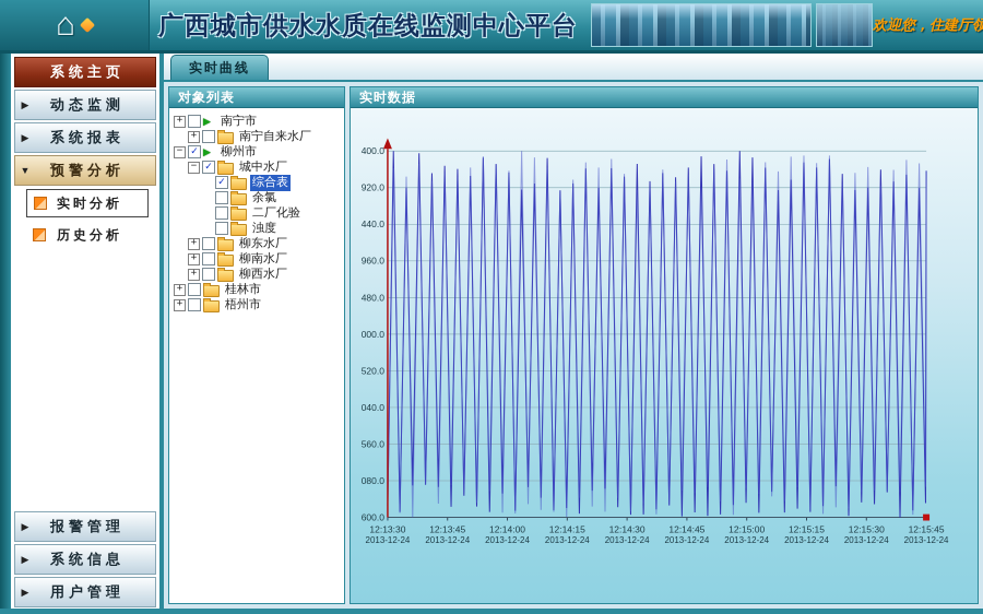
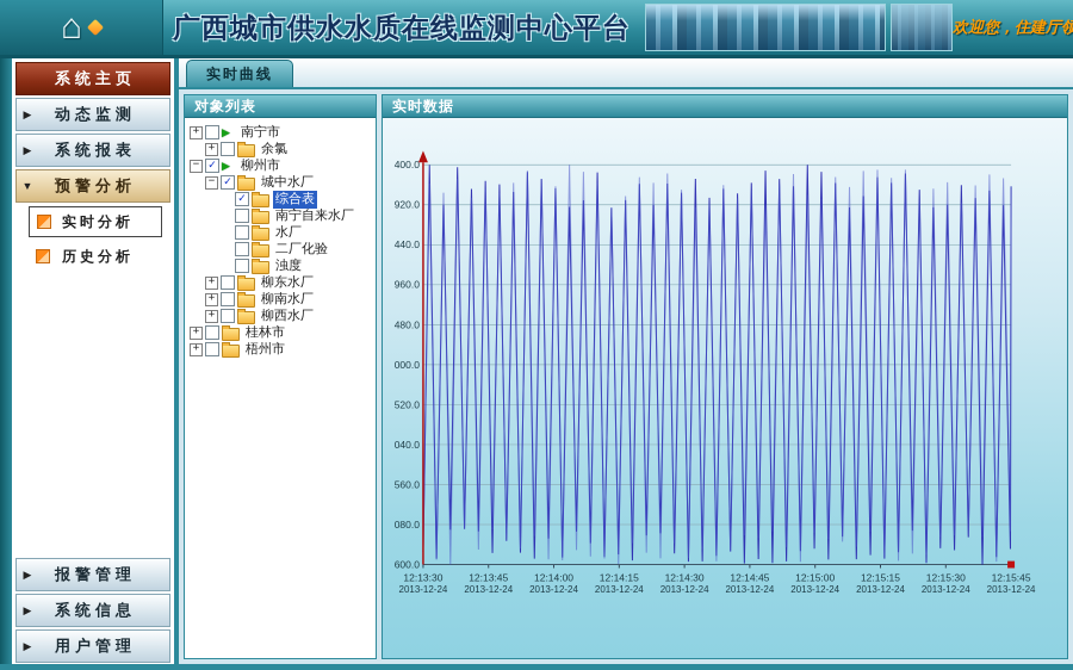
  ⌂
  广西城市供水水质在线监测中心平台
  欢迎您，住建厅领
  系统主页
  ▶
  动态监测
  ▶
  系统报表
  ▼
  预警分析
  实时分析
  历史分析
  ▶
  报警管理
  ▶
  系统信息
  ▶
  用户管理
  实时曲线
  对象列表
  +
  ▶
  南宁市
  +
- 南宁自来水厂
+ 余氯
  −
  ✓
  ▶
  柳州市
  −
  ✓
  城中水厂
  ✓
  综合表
- 余氯
+ 南宁自来水厂
+ 水厂
  二厂化验
  浊度
  +
  柳东水厂
  +
  柳南水厂
  +
  柳西水厂
  +
  桂林市
  +
  梧州市
  实时数据
  400.0
  920.0
  440.0
  960.0
  480.0
  000.0
  520.0
  040.0
  560.0
  080.0
  600.0
  12:13:30
  2013-12-24
  12:13:45
  2013-12-24
  12:14:00
  2013-12-24
  12:14:15
  2013-12-24
  12:14:30
  2013-12-24
  12:14:45
  2013-12-24
  12:15:00
  2013-12-24
  12:15:15
  2013-12-24
  12:15:30
  2013-12-24
  12:15:45
  2013-12-24
